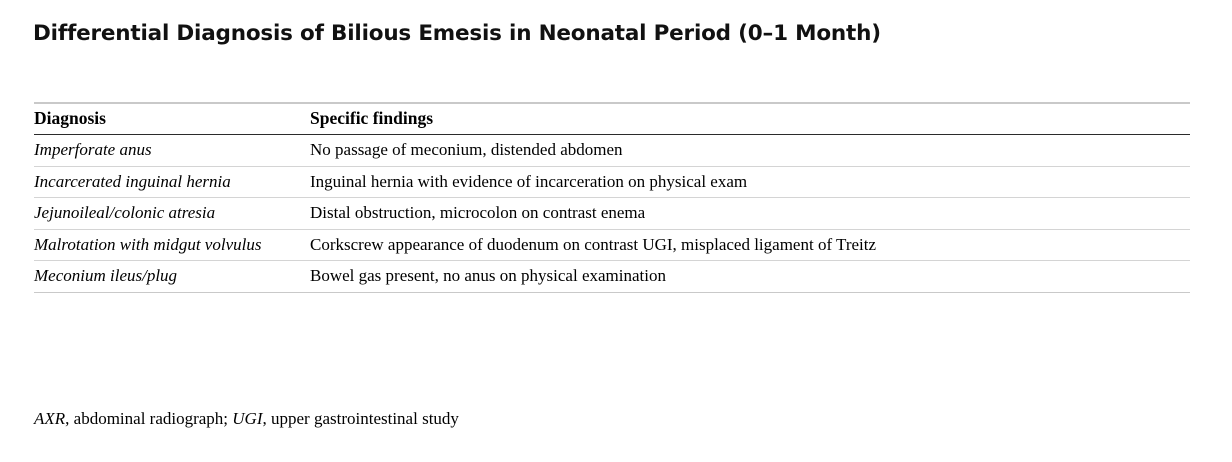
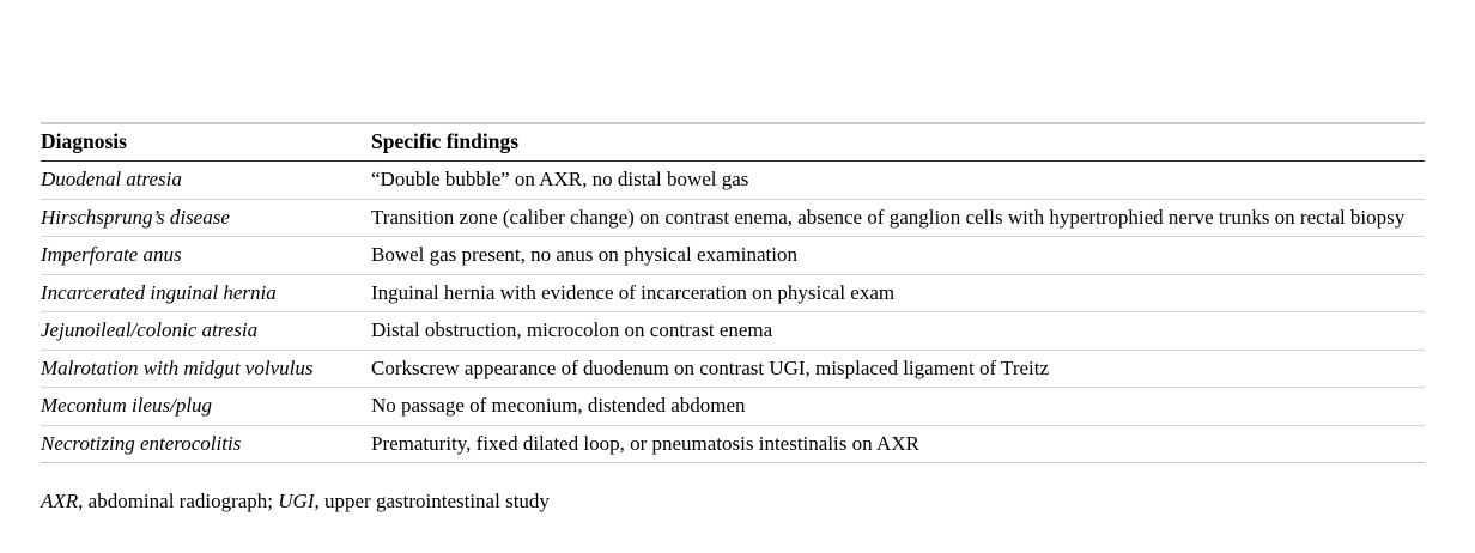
- Differential Diagnosis of Bilious Emesis in Neonatal Period (0–1 Month)
  Diagnosis	Specific findings
+ Duodenal atresia	“Double bubble” on AXR, no distal bowel gas
+ Hirschsprung’s disease	Transition zone (caliber change) on contrast enema, absence of ganglion cells with hypertrophied nerve trunks on rectal biopsy
- Imperforate anus	No passage of meconium, distended abdomen
+ Imperforate anus	Bowel gas present, no anus on physical examination
  Incarcerated inguinal hernia	Inguinal hernia with evidence of incarceration on physical exam
  Jejunoileal/colonic atresia	Distal obstruction, microcolon on contrast enema
  Malrotation with midgut volvulus	Corkscrew appearance of duodenum on contrast UGI, misplaced ligament of Treitz
- Meconium ileus/plug	Bowel gas present, no anus on physical examination
+ Meconium ileus/plug	No passage of meconium, distended abdomen
+ Necrotizing enterocolitis	Prematurity, fixed dilated loop, or pneumatosis intestinalis on AXR
  AXR, abdominal radiograph; UGI, upper gastrointestinal study
